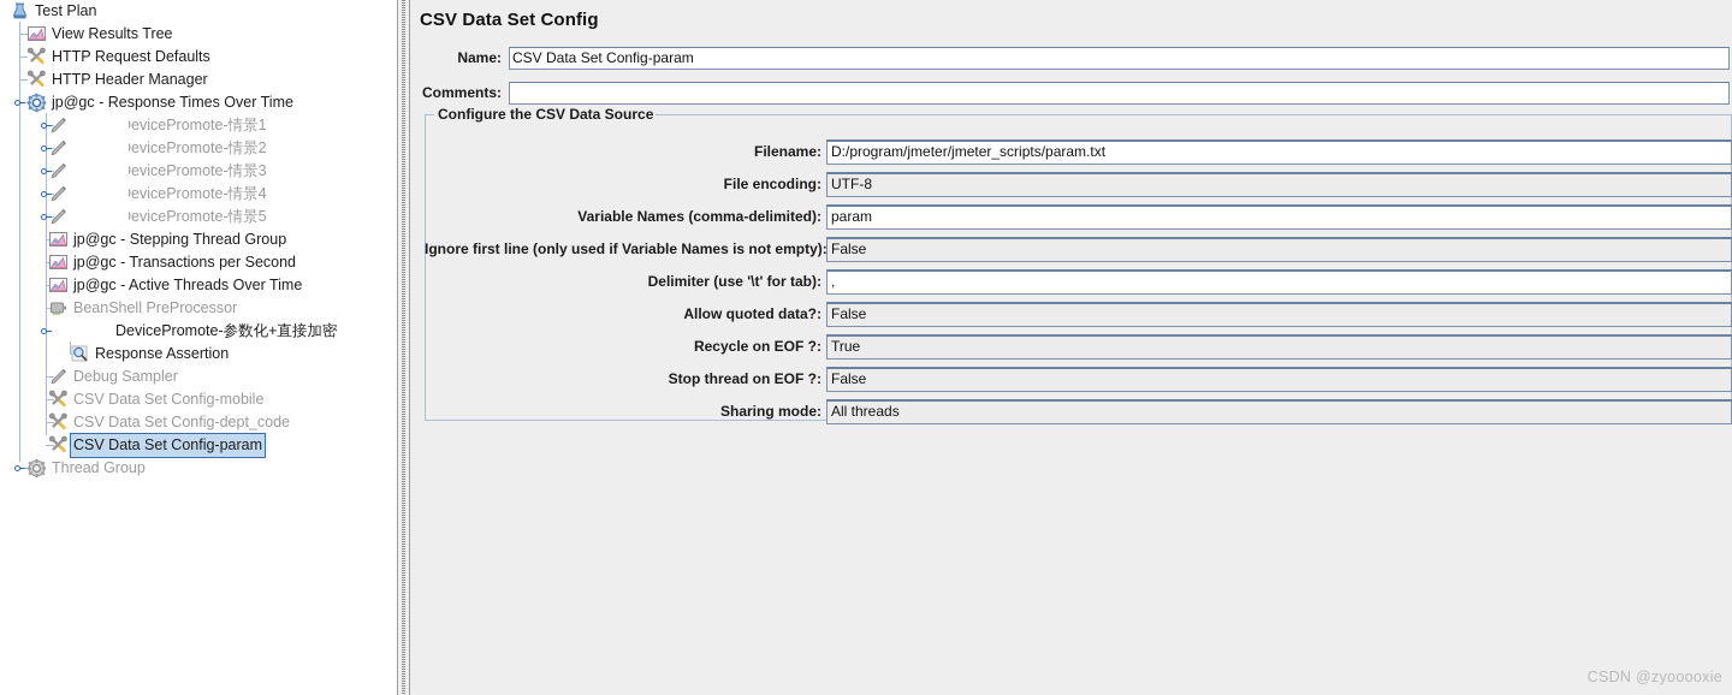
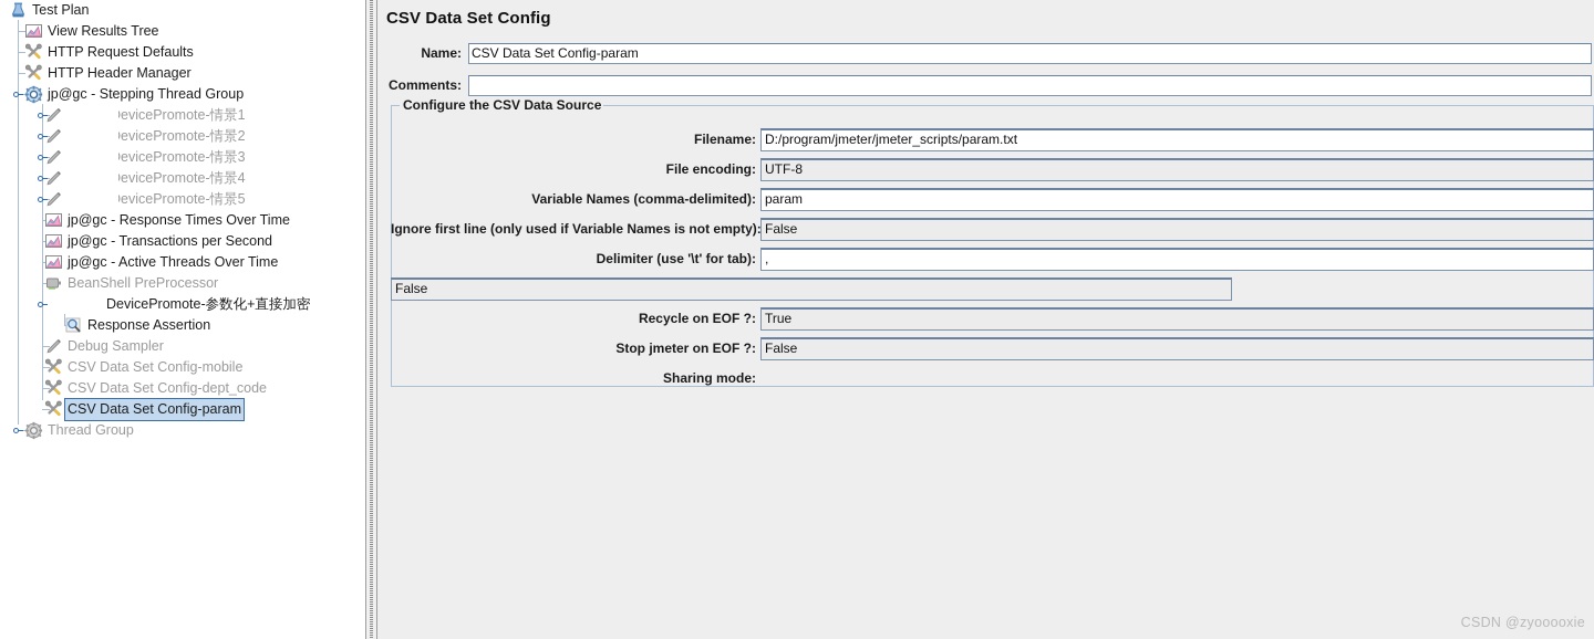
  Test Plan
  View Results Tree
  HTTP Request Defaults
  HTTP Header Manager
- jp@gc - Response Times Over Time
+ jp@gc - Stepping Thread Group
  evicePromote-情景1
  evicePromote-情景2
  evicePromote-情景3
  evicePromote-情景4
  evicePromote-情景5
- jp@gc - Stepping Thread Group
+ jp@gc - Response Times Over Time
  jp@gc - Transactions per Second
  jp@gc - Active Threads Over Time
  BeanShell PreProcessor
  DevicePromote-参数化+直接加密
  Response Assertion
  Debug Sampler
  CSV Data Set Config-mobile
  CSV Data Set Config-dept_code
  CSV Data Set Config-param
  Thread Group
  CSV Data Set Config
  Name:
  CSV Data Set Config-param
  Comments:
  Configure the CSV Data Source
  Filename:
  D:/program/jmeter/jmeter_scripts/param.txt
  File encoding:
  UTF-8
  Variable Names (comma-delimited):
  param
  Ignore first line (only used if Variable Names is not empty):
  False
  Delimiter (use '\t' for tab):
  ,
- Allow quoted data?:
  False
  Recycle on EOF ?:
  True
- Stop thread on EOF ?:
+ Stop jmeter on EOF ?:
  False
  Sharing mode:
- All threads
  CSDN @zyooooxie
